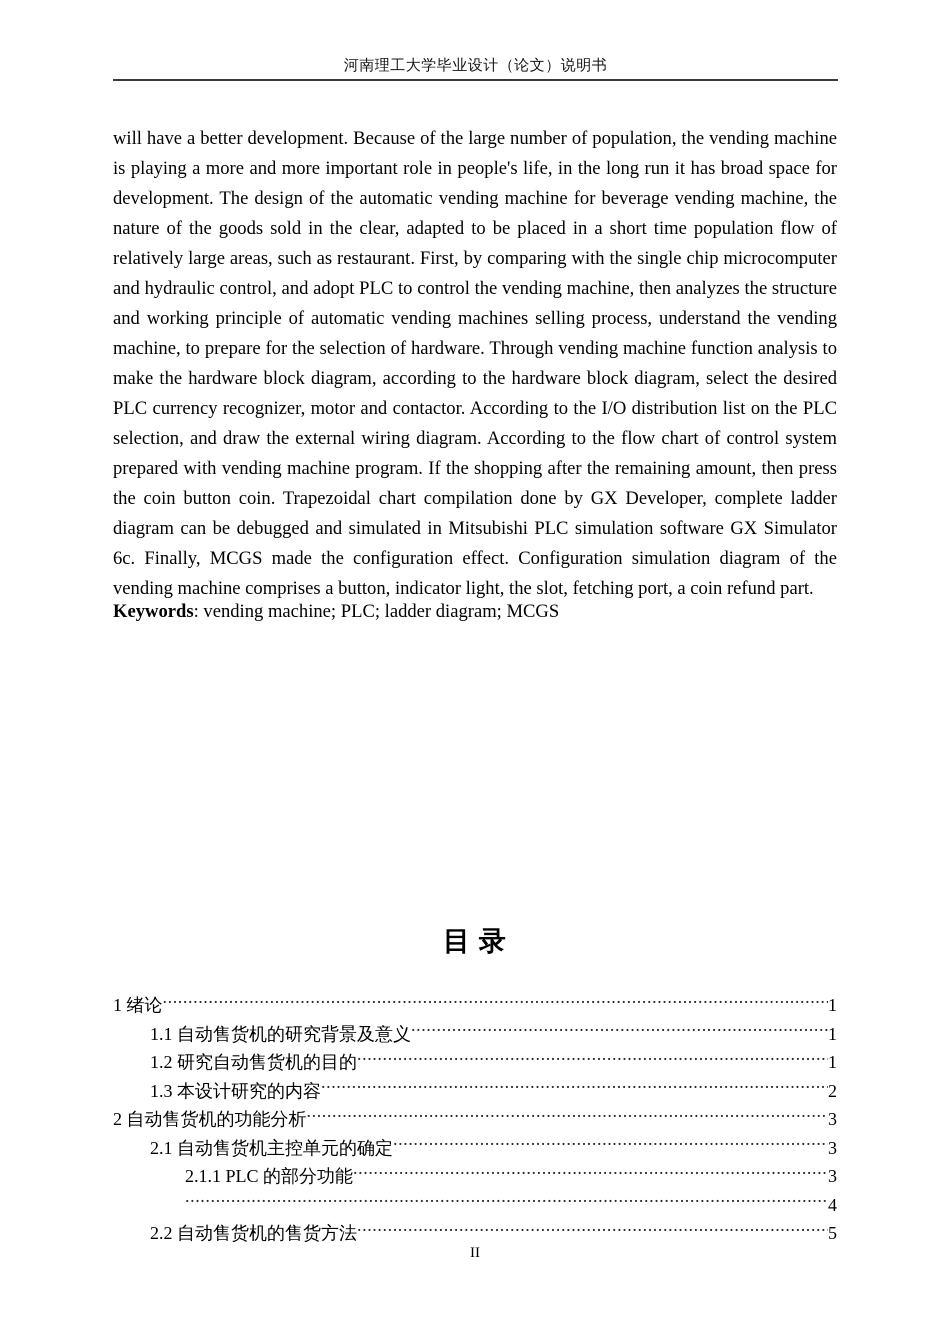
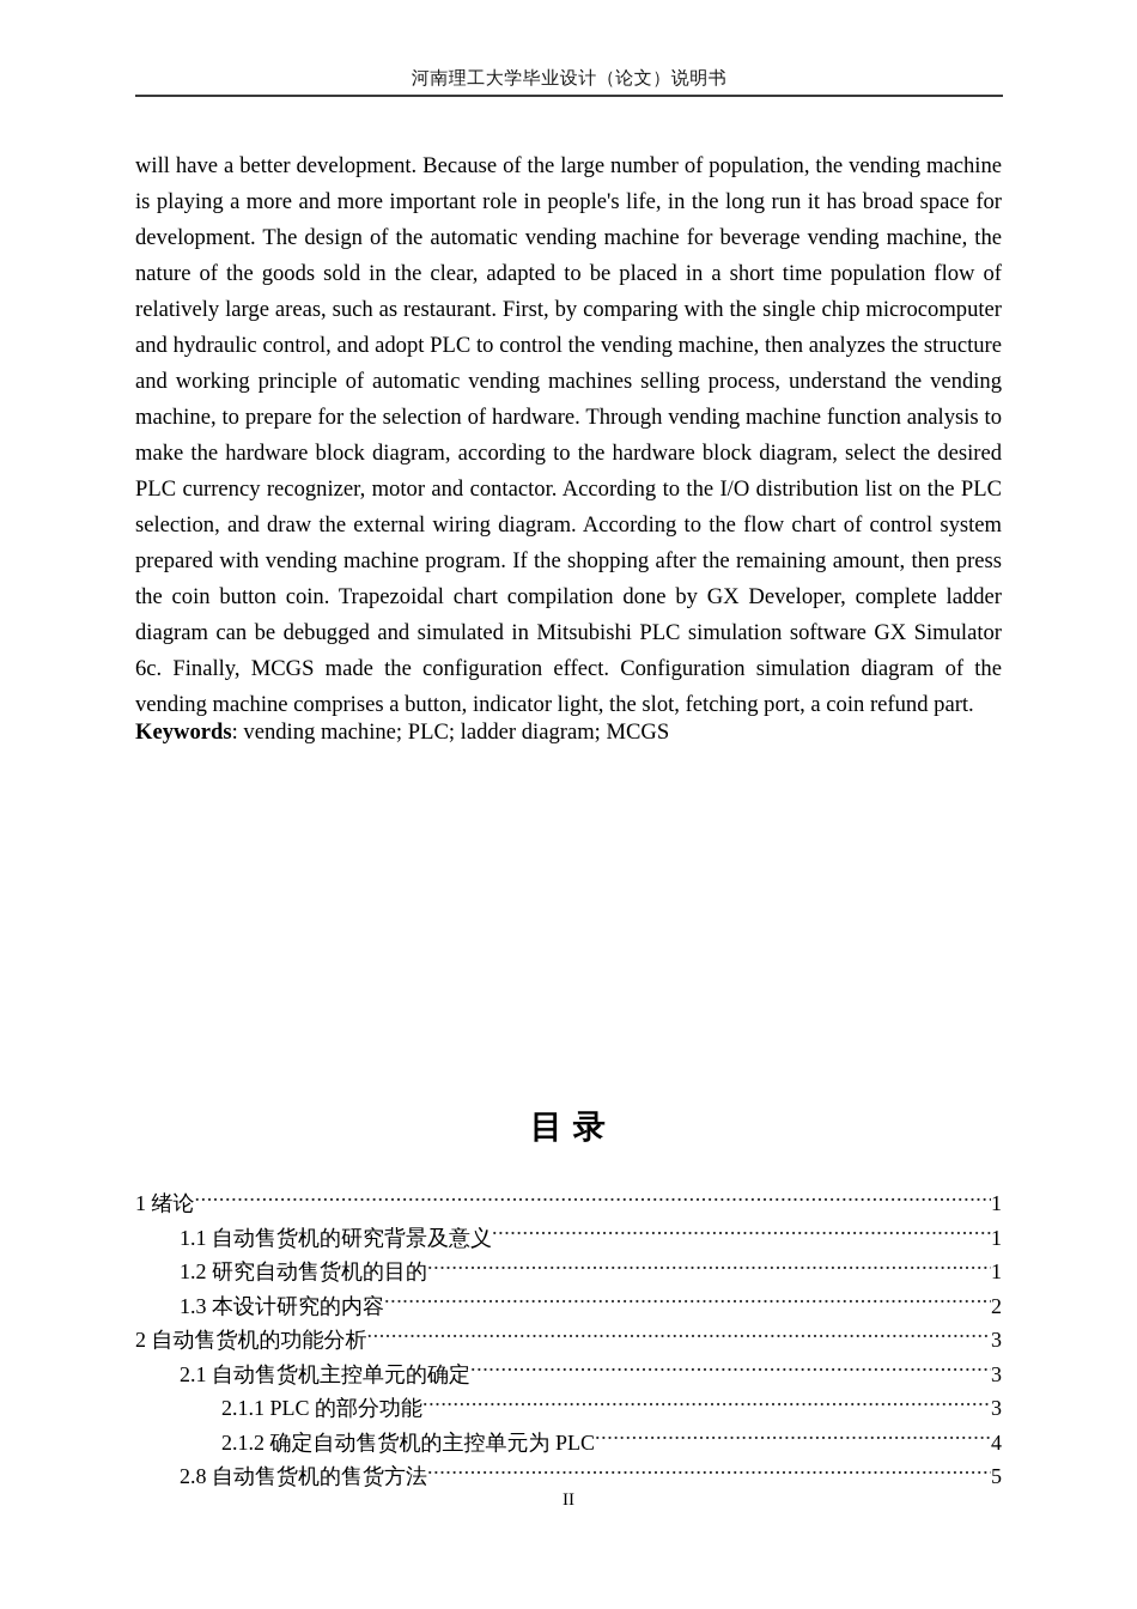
  河南理工大学毕业设计（论文）说明书
  will have a better development. Because of the large number of population, the vending machine is playing a more and more important role in people's life, in the long run it has broad space for development. The design of the automatic vending machine for beverage vending machine, the nature of the goods sold in the clear, adapted to be placed in a short time population flow of relatively large areas, such as restaurant. First, by comparing with the single chip microcomputer and hydraulic control, and adopt PLC to control the vending machine, then analyzes the structure and working principle of automatic vending machines selling process, understand the vending machine, to prepare for the selection of hardware. Through vending machine function analysis to make the hardware block diagram, according to the hardware block diagram, select the desired PLC currency recognizer, motor and contactor. According to the I/O distribution list on the PLC selection, and draw the external wiring diagram. According to the flow chart of control system prepared with vending machine program. If the shopping after the remaining amount, then press the coin button coin. Trapezoidal chart compilation done by GX Developer, complete ladder diagram can be debugged and simulated in Mitsubishi PLC simulation software GX Simulator 6c. Finally, MCGS made the configuration effect. Configuration simulation diagram of the vending machine comprises a button, indicator light, the slot, fetching port, a coin refund part.
  Keywords: vending machine; PLC; ladder diagram; MCGS
  目 录
  1 绪论
  1
  1.1 自动售货机的研究背景及意义
  1
  1.2 研究自动售货机的目的
  1
  1.3 本设计研究的内容
  2
  2 自动售货机的功能分析
  3
  2.1 自动售货机主控单元的确定
  3
  2.1.1 PLC 的部分功能
  3
+ 2.1.2 确定自动售货机的主控单元为 PLC
  4
- 2.2 自动售货机的售货方法
+ 2.8 自动售货机的售货方法
  5
  II
